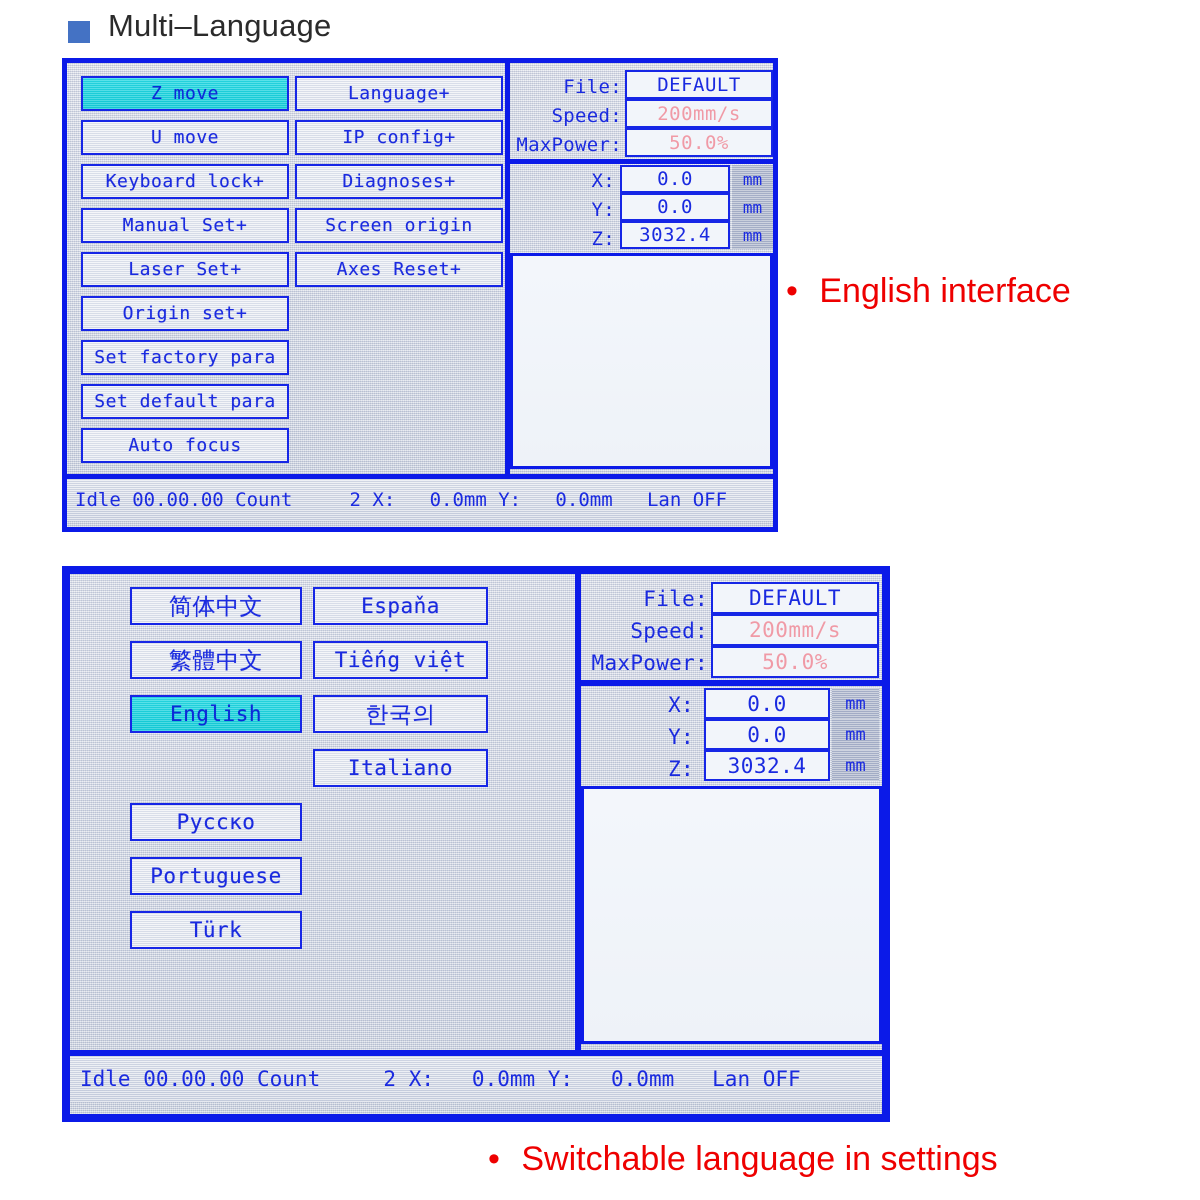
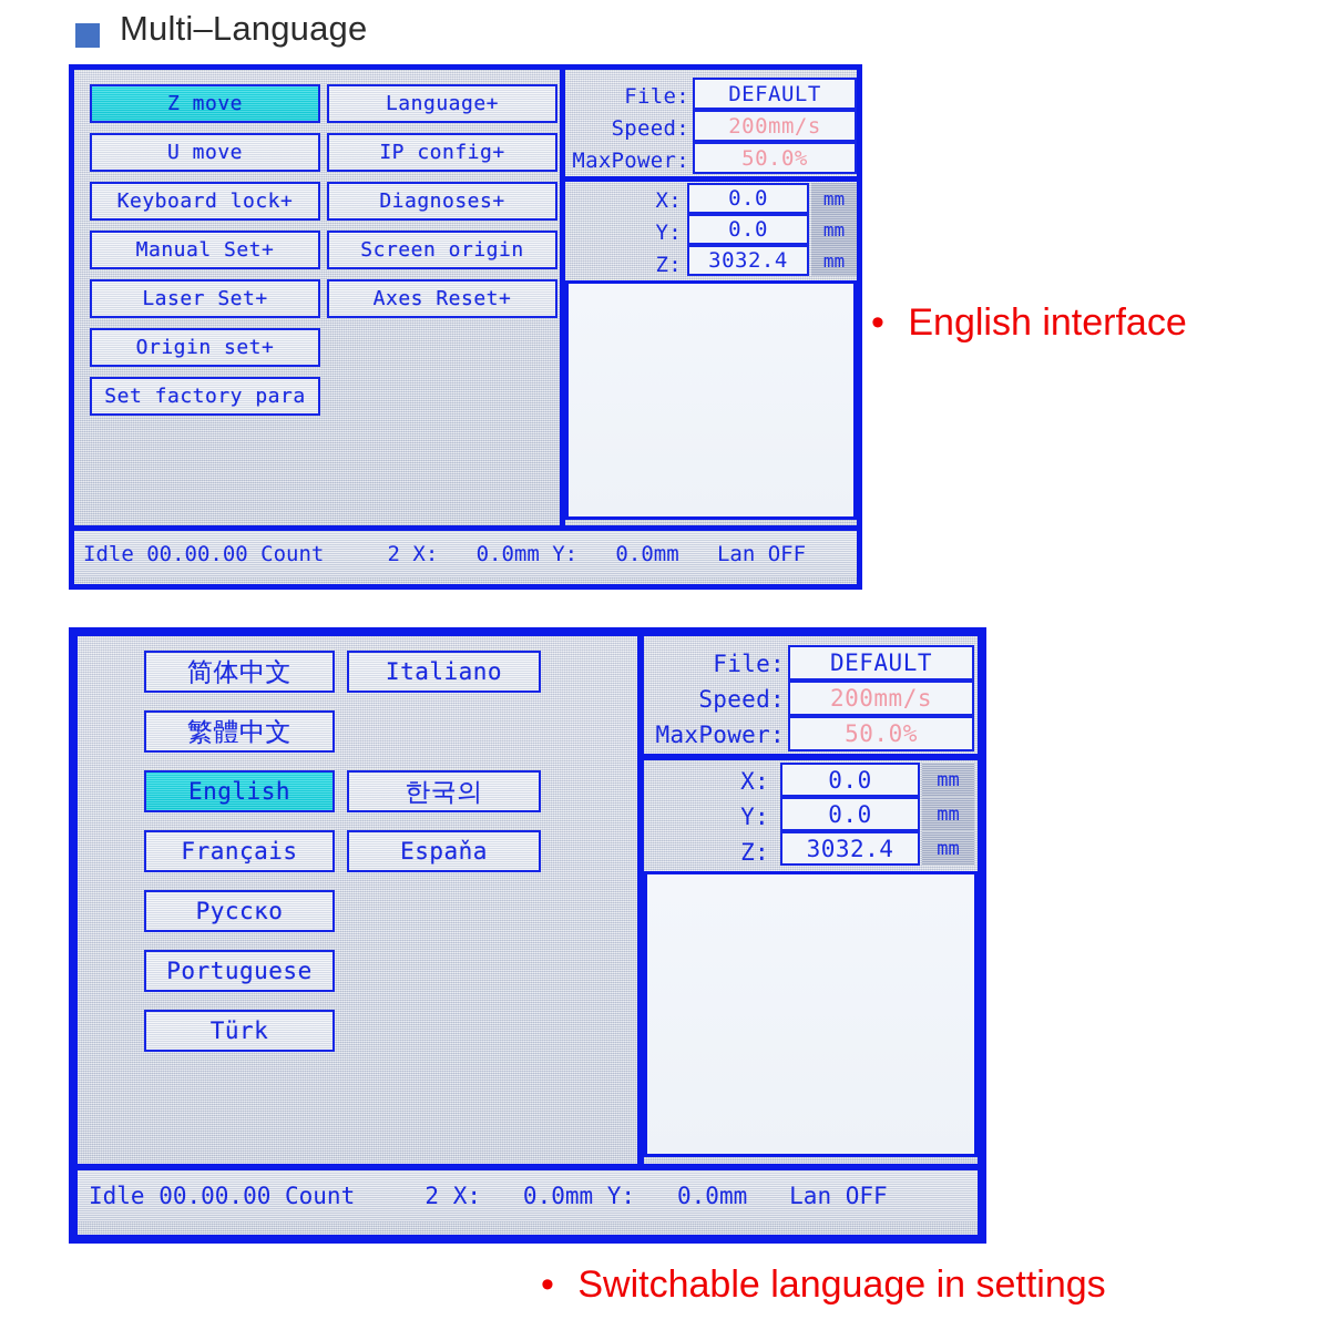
  Multi–Language
  Z move
  U move
  Keyboard lock+
  Manual Set+
  Laser Set+
  Origin set+
  Set factory para
- Set default para
- Auto focus
  Language+
  IP config+
  Diagnoses+
  Screen origin
  Axes Reset+
  File:
  Speed:
  MaxPower:
  DEFAULT
  200mm/s
  50.0%
  X:
  Y:
  Z:
  0.0
  0.0
  3032.4
  mm
  mm
  mm
  Idle 00.00.00 Count 2 X: 0.0mm Y: 0.0mm Lan OFF
  • English interface
  简体中文
  繁體中文
  English
+ Français
  Pуccко
  Portuguese
  Türk
- Espaňa
+ Italiano
- Tiếng việt
  한국의
- Italiano
+ Espaňa
  File:
  Speed:
  MaxPower:
  DEFAULT
  200mm/s
  50.0%
  X:
  Y:
  Z:
  0.0
  0.0
  3032.4
  mm
  mm
  mm
  Idle 00.00.00 Count 2 X: 0.0mm Y: 0.0mm Lan OFF
  • Switchable language in settings
